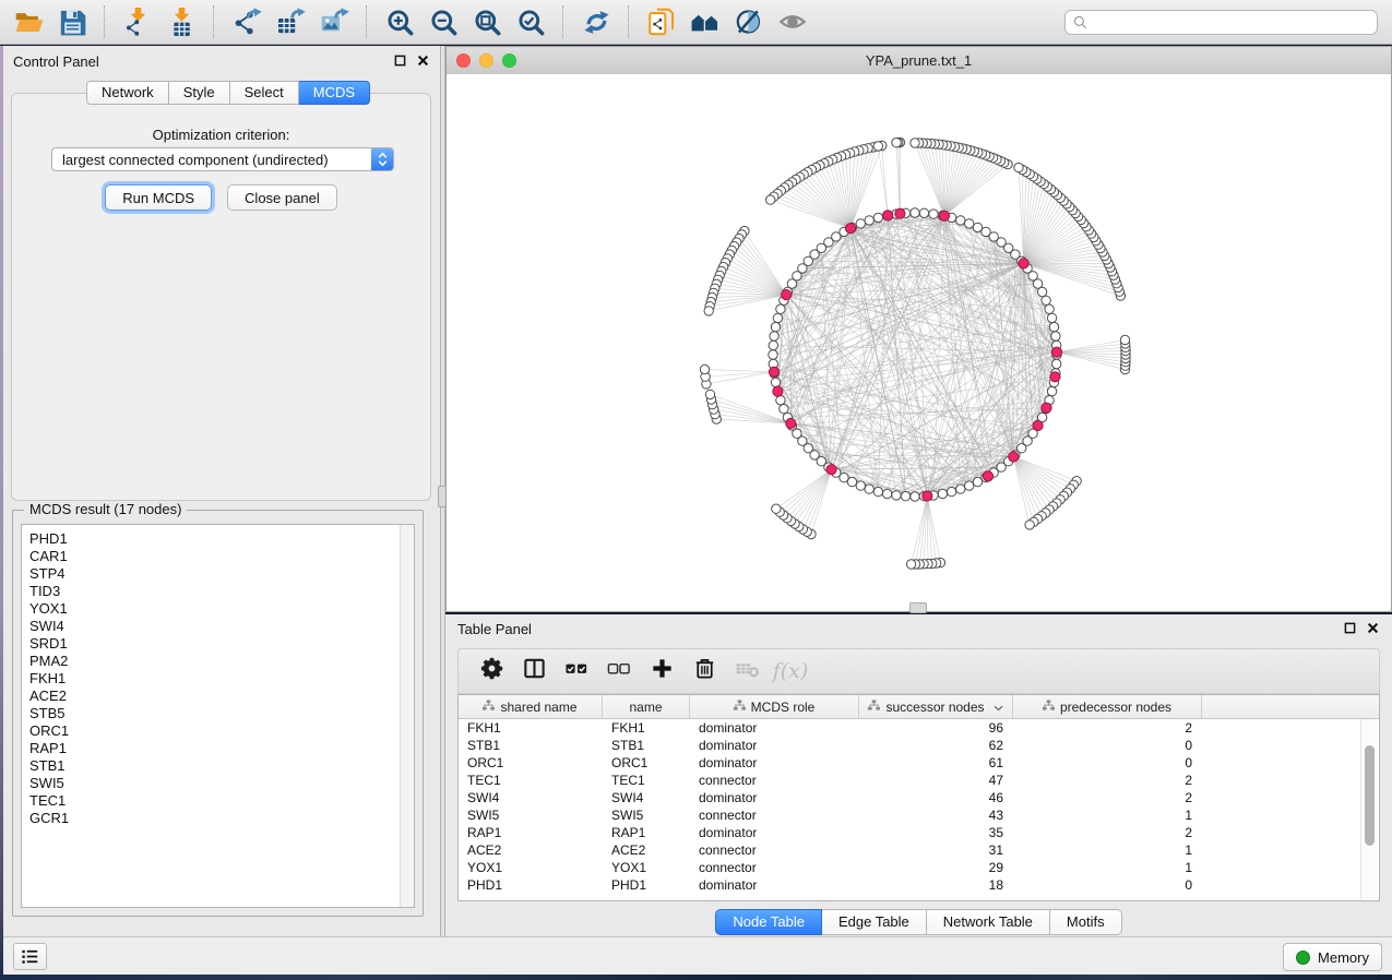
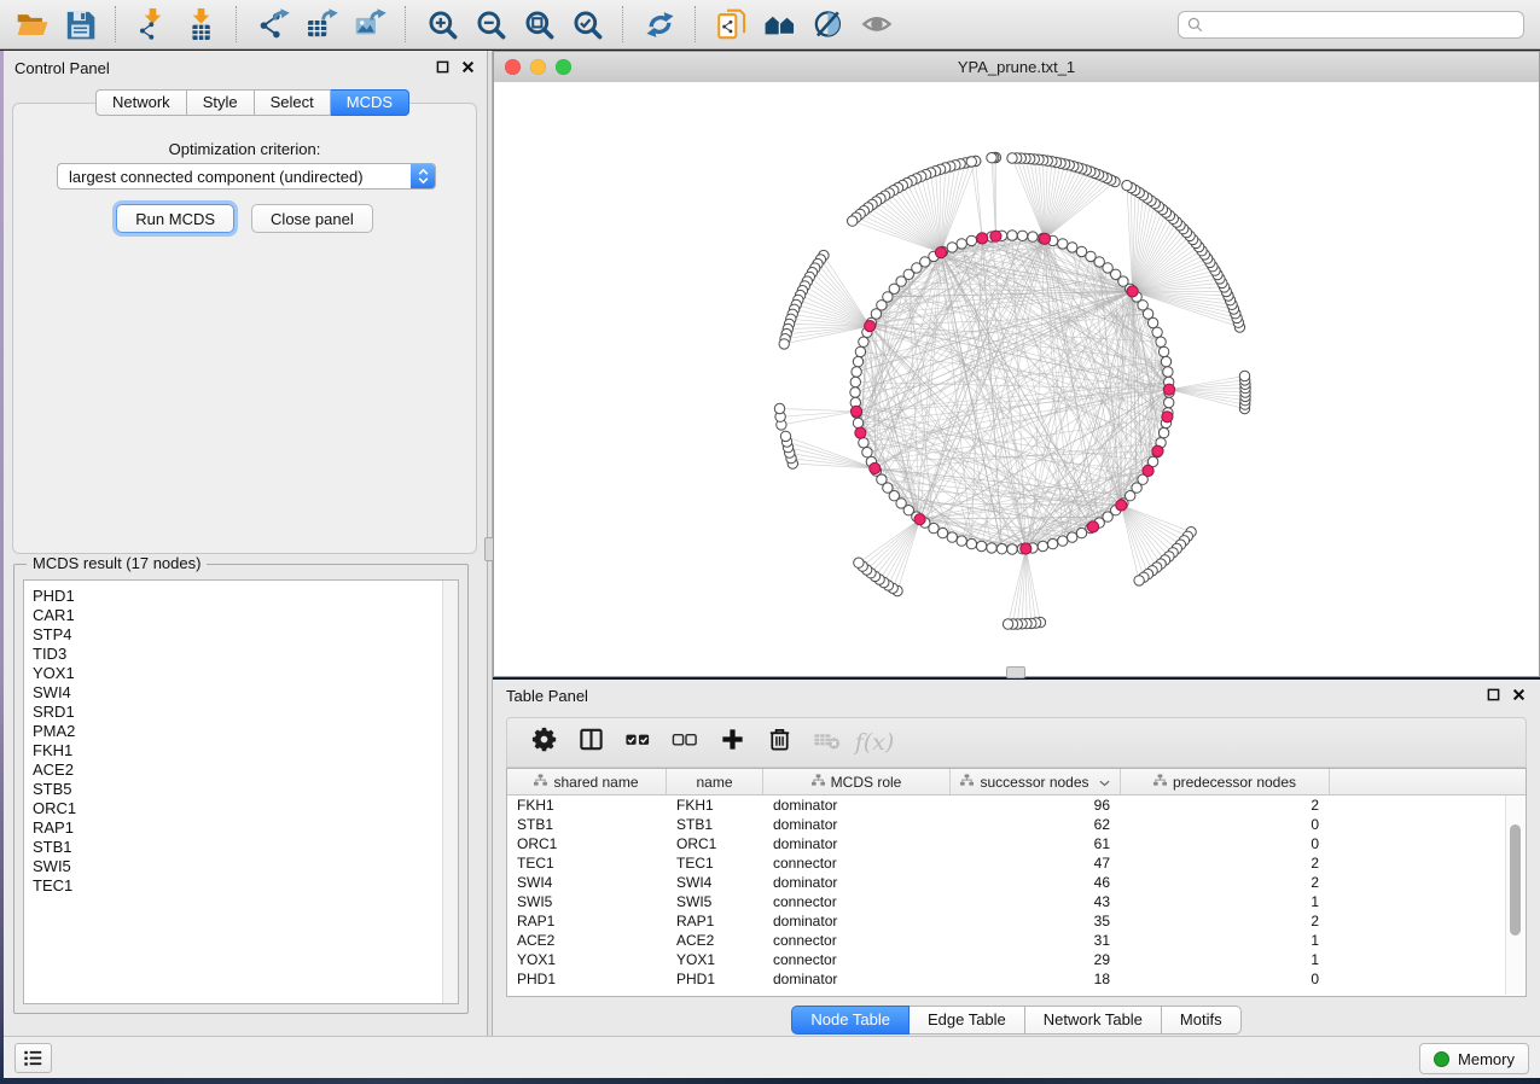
  Control Panel
  Network
  Style
  Select
  MCDS
  Optimization criterion:
  largest connected component (undirected)
  Run MCDS
  Close panel
  MCDS result (17 nodes)
  PHD1
  CAR1
  STP4
  TID3
  YOX1
  SWI4
  SRD1
  PMA2
  FKH1
  ACE2
  STB5
  ORC1
  RAP1
  STB1
  SWI5
  TEC1
- GCR1
  YPA_prune.txt_1
  Table Panel
  f(x)
  shared name
  name
  MCDS role
  successor nodes
  predecessor nodes
  FKH1
  FKH1
  dominator
  96
  2
  STB1
  STB1
  dominator
  62
  0
  ORC1
  ORC1
  dominator
  61
  0
  TEC1
  TEC1
  connector
  47
  2
  SWI4
  SWI4
  dominator
  46
  2
  SWI5
  SWI5
  connector
  43
  1
  RAP1
  RAP1
  dominator
  35
  2
  ACE2
  ACE2
  connector
  31
  1
  YOX1
  YOX1
  connector
  29
  1
  PHD1
  PHD1
  dominator
  18
  0
  Node Table
  Edge Table
  Network Table
  Motifs
  Memory
